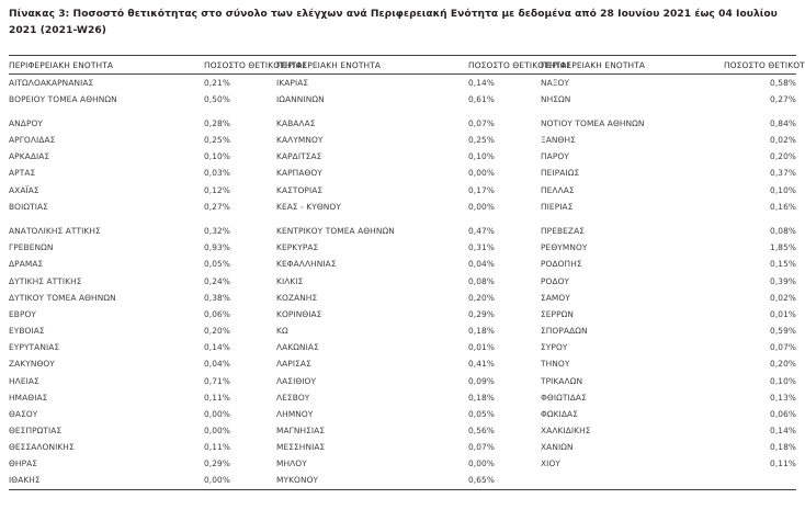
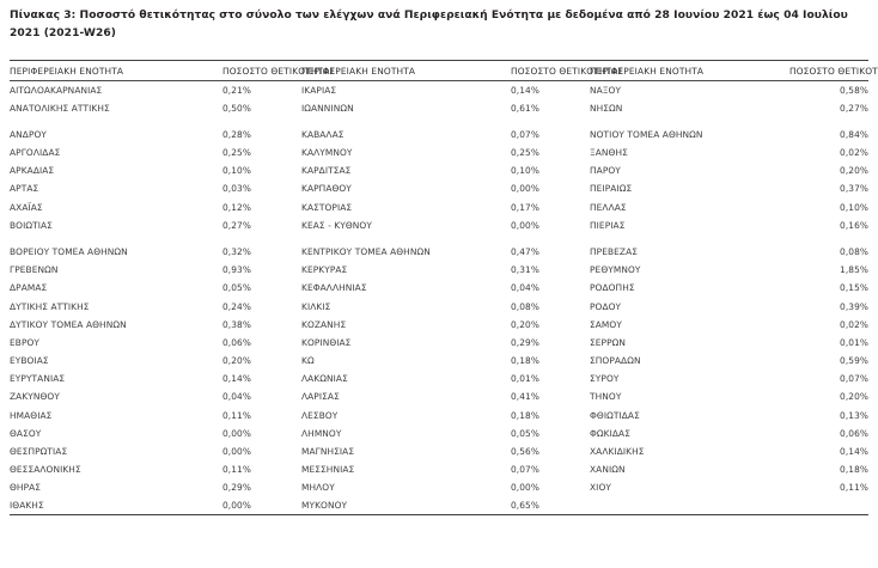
  Πίνακας 3: Ποσοστό θετικότητας στο σύνολο των ελέγχων ανά Περιφερειακή Ενότητα με δεδομένα από 28 Ιουνίου 2021 έως 04 Ιουλίου
  2021 (2021-W26)
  ΠΕΡΙΦΕΡΕΙΑΚΗ ΕΝΟΤΗΤΑ	ΠΟΣΟΣΤΟ ΘΕΤΙΚ	ΠΕΡΙΦΕΡΕΙΑΚΗ ΕΝΟΤΗΤΑ	ΠΟΣΟΣΤΟ ΘΕΤΙΚ	ΠΕΡΙΦΕΡΕΙΑΚΗ ΕΝΟΤΗΤΑ	ΠΟΣΟΣΤΟ ΘΕΤΙΚΟΤ
  ΑΙΤΩΛΟΑΚΑΡΝΑΝΙΑΣ	0,21%	ΙΚΑΡΙΑΣ	0,14%	ΝΑΞΟΥ	0,58%
- ΒΟΡΕΙΟΥ ΤΟΜΕΑ ΑΘΗΝΩΝ	0,50%	ΙΩΑΝΝΙΝΩΝ	0,61%	ΝΗΣΩΝ	0,27%
+ ΑΝΑΤΟΛΙΚΗΣ ΑΤΤΙΚΗΣ	0,50%	ΙΩΑΝΝΙΝΩΝ	0,61%	ΝΗΣΩΝ	0,27%
  ΑΝΔΡΟΥ	0,28%	ΚΑΒΑΛΑΣ	0,07%	ΝΟΤΙΟΥ ΤΟΜΕΑ ΑΘΗΝΩΝ	0,84%
  ΑΡΓΟΛΙΔΑΣ	0,25%	ΚΑΛΥΜΝΟΥ	0,25%	ΞΑΝΘΗΣ	0,02%
  ΑΡΚΑΔΙΑΣ	0,10%	ΚΑΡΔΙΤΣΑΣ	0,10%	ΠΑΡΟΥ	0,20%
  ΑΡΤΑΣ	0,03%	ΚΑΡΠΑΘΟΥ	0,00%	ΠΕΙΡΑΙΩΣ	0,37%
  ΑΧΑΪΑΣ	0,12%	ΚΑΣΤΟΡΙΑΣ	0,17%	ΠΕΛΛΑΣ	0,10%
  ΒΟΙΩΤΙΑΣ	0,27%	ΚΕΑΣ - ΚΥΘΝΟΥ	0,00%	ΠΙΕΡΙΑΣ	0,16%
- ΑΝΑΤΟΛΙΚΗΣ ΑΤΤΙΚΗΣ	0,32%	ΚΕΝΤΡΙΚΟΥ ΤΟΜΕΑ ΑΘΗΝΩΝ	0,47%	ΠΡΕΒΕΖΑΣ	0,08%
+ ΒΟΡΕΙΟΥ ΤΟΜΕΑ ΑΘΗΝΩΝ	0,32%	ΚΕΝΤΡΙΚΟΥ ΤΟΜΕΑ ΑΘΗΝΩΝ	0,47%	ΠΡΕΒΕΖΑΣ	0,08%
  ΓΡΕΒΕΝΩΝ	0,93%	ΚΕΡΚΥΡΑΣ	0,31%	ΡΕΘΥΜΝΟΥ	1,85%
  ΔΡΑΜΑΣ	0,05%	ΚΕΦΑΛΛΗΝΙΑΣ	0,04%	ΡΟΔΟΠΗΣ	0,15%
  ΔΥΤΙΚΗΣ ΑΤΤΙΚΗΣ	0,24%	ΚΙΛΚΙΣ	0,08%	ΡΟΔΟΥ	0,39%
  ΔΥΤΙΚΟΥ ΤΟΜΕΑ ΑΘΗΝΩΝ	0,38%	ΚΟΖΑΝΗΣ	0,20%	ΣΑΜΟΥ	0,02%
  ΕΒΡΟΥ	0,06%	ΚΟΡΙΝΘΙΑΣ	0,29%	ΣΕΡΡΩΝ	0,01%
  ΕΥΒΟΙΑΣ	0,20%	ΚΩ	0,18%	ΣΠΟΡΑΔΩΝ	0,59%
  ΕΥΡΥΤΑΝΙΑΣ	0,14%	ΛΑΚΩΝΙΑΣ	0,01%	ΣΥΡΟΥ	0,07%
  ΖΑΚΥΝΘΟΥ	0,04%	ΛΑΡΙΣΑΣ	0,41%	ΤΗΝΟΥ	0,20%
- ΗΛΕΙΑΣ	0,71%	ΛΑΣΙΘΙΟΥ	0,09%	ΤΡΙΚΑΛΩΝ	0,10%
  ΗΜΑΘΙΑΣ	0,11%	ΛΕΣΒΟΥ	0,18%	ΦΘΙΩΤΙΔΑΣ	0,13%
  ΘΑΣΟΥ	0,00%	ΛΗΜΝΟΥ	0,05%	ΦΩΚΙΔΑΣ	0,06%
  ΘΕΣΠΡΩΤΙΑΣ	0,00%	ΜΑΓΝΗΣΙΑΣ	0,56%	ΧΑΛΚΙΔΙΚΗΣ	0,14%
  ΘΕΣΣΑΛΟΝΙΚΗΣ	0,11%	ΜΕΣΣΗΝΙΑΣ	0,07%	ΧΑΝΙΩΝ	0,18%
  ΘΗΡΑΣ	0,29%	ΜΗΛΟΥ	0,00%	ΧΙΟΥ	0,11%
  ΙΘΑΚΗΣ	0,00%	ΜΥΚΟΝΟΥ	0,65%
